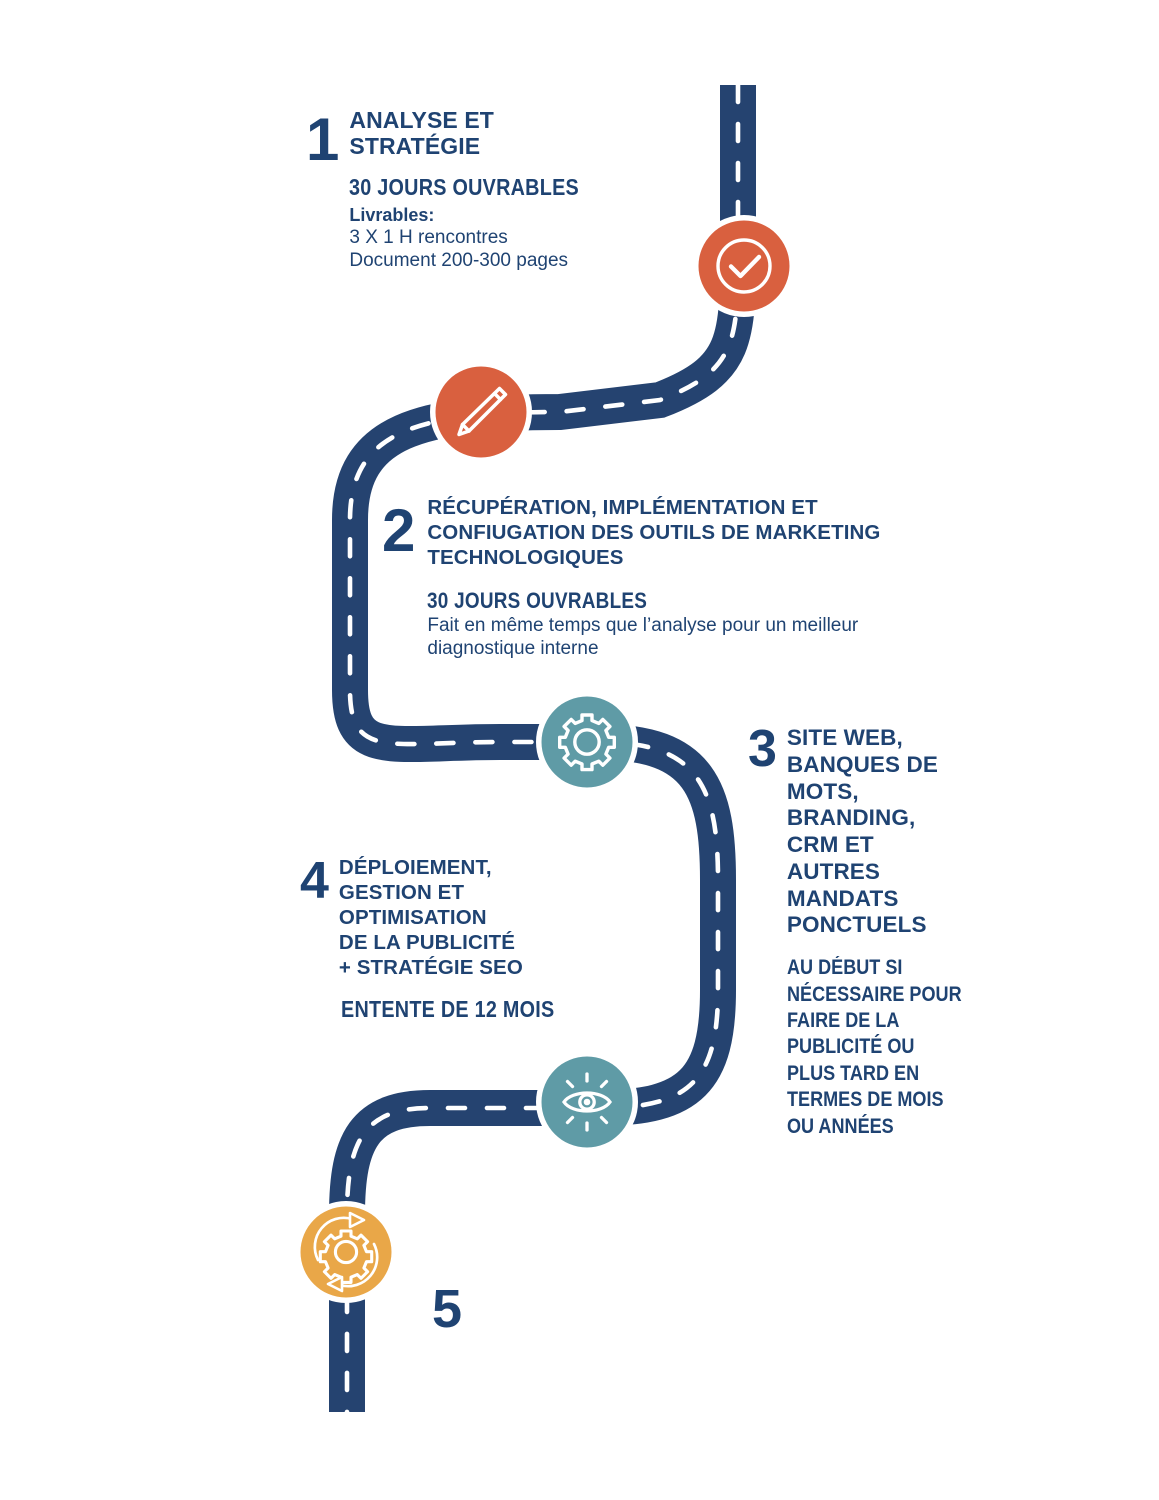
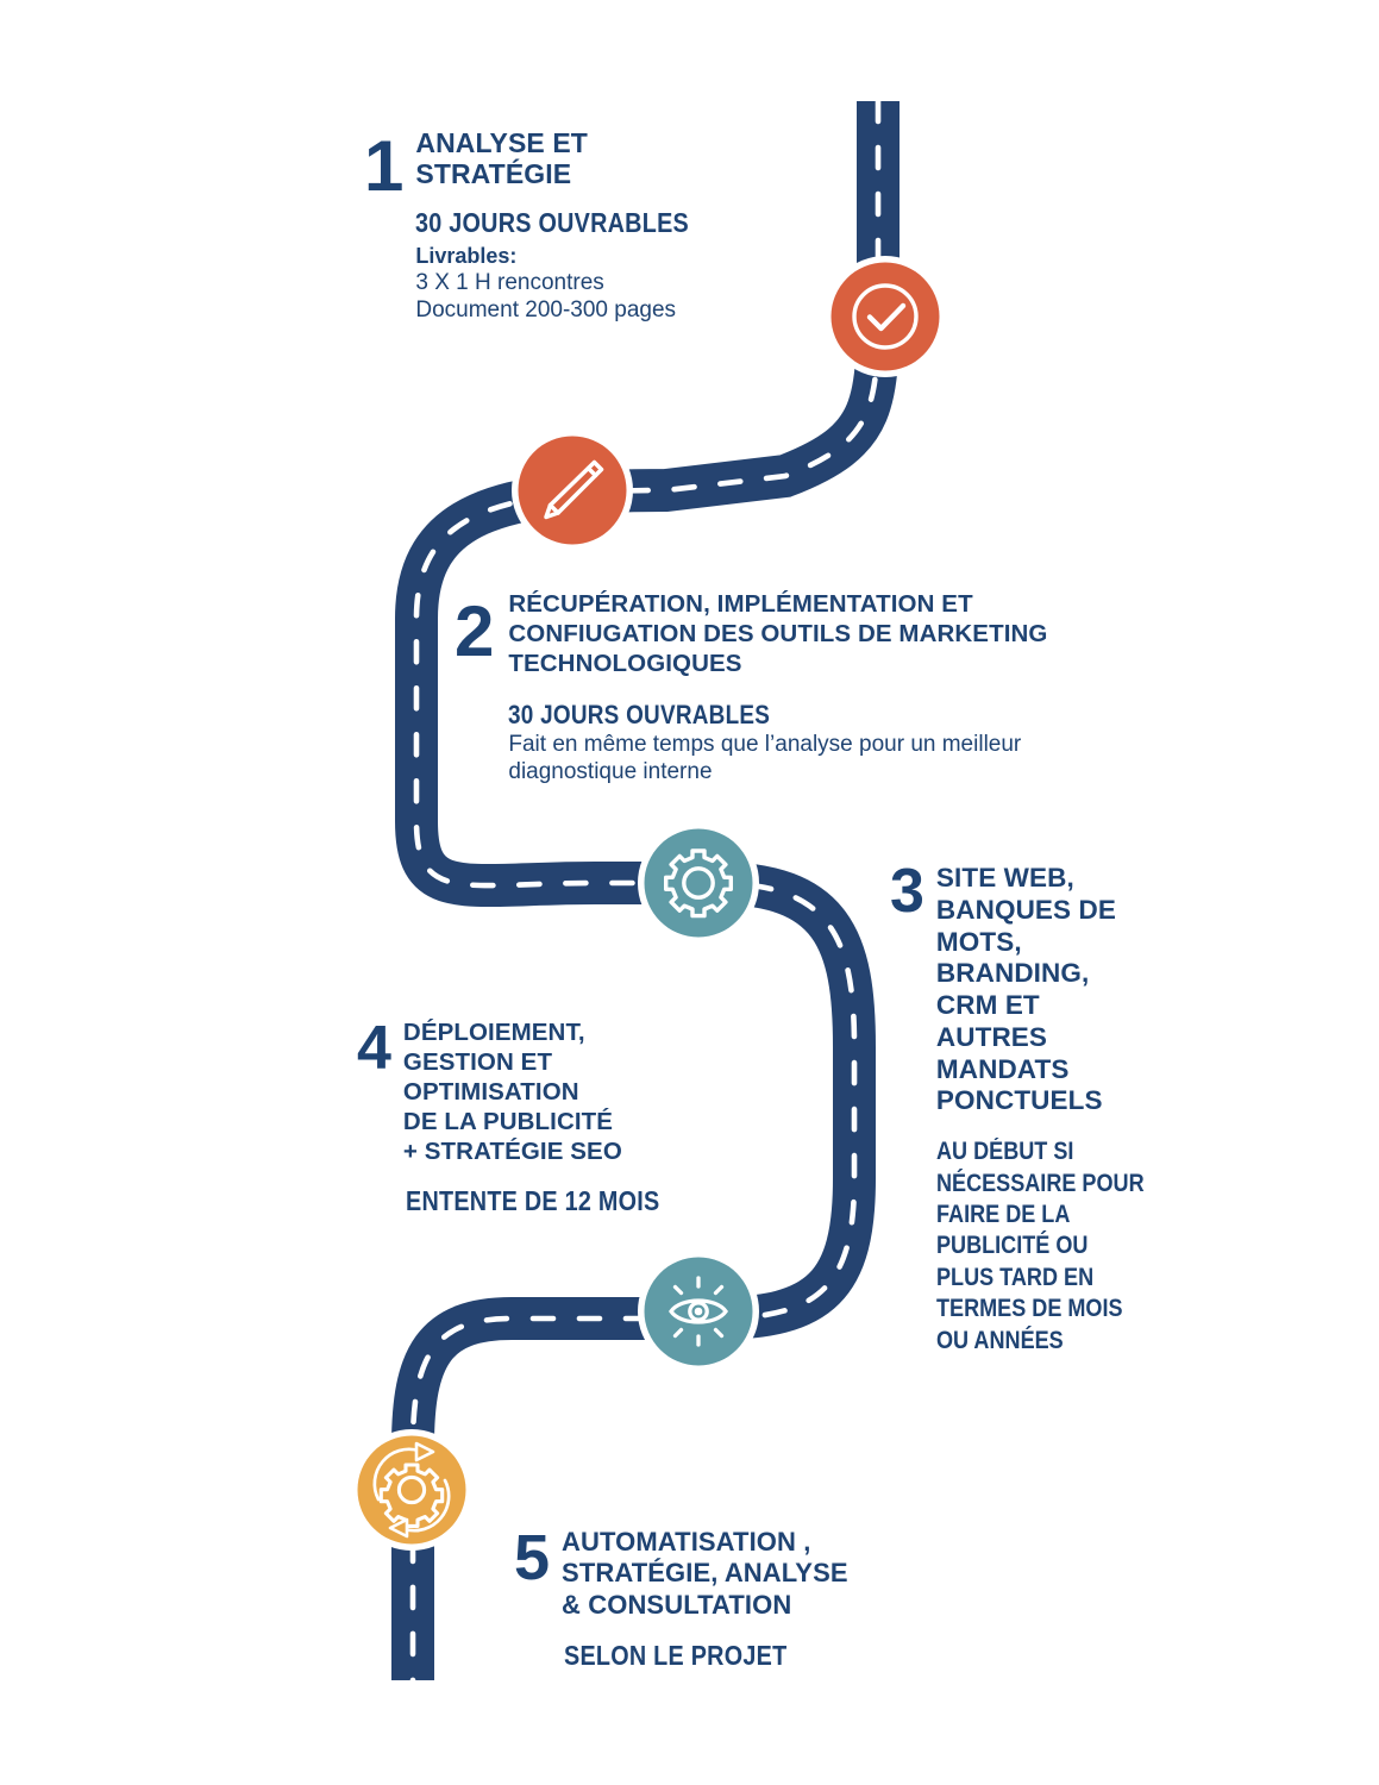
  1
  ANALYSE ET
  STRATÉGIE
  30 JOURS OUVRABLES
  Livrables:
  3 X 1 H rencontres
  Document 200-300 pages
  2
  RÉCUPÉRATION, IMPLÉMENTATION ET
  CONFIUGATION DES OUTILS DE MARKETING
  TECHNOLOGIQUES
  30 JOURS OUVRABLES
  Fait en même temps que l’analyse pour un meilleur
  diagnostique interne
  3
  SITE WEB,
  BANQUES DE
  MOTS,
  BRANDING,
  CRM ET
  AUTRES
  MANDATS
  PONCTUELS
  AU DÉBUT SI
  NÉCESSAIRE POUR
  FAIRE DE LA
  PUBLICITÉ OU
  PLUS TARD EN
  TERMES DE MOIS
  OU ANNÉES
  4
  DÉPLOIEMENT,
  GESTION ET
  OPTIMISATION
  DE LA PUBLICITÉ
  + STRATÉGIE SEO
  ENTENTE DE 12 MOIS
  5
+ AUTOMATISATION ,
+ STRATÉGIE, ANALYSE
+ & CONSULTATION
+ SELON LE PROJET
